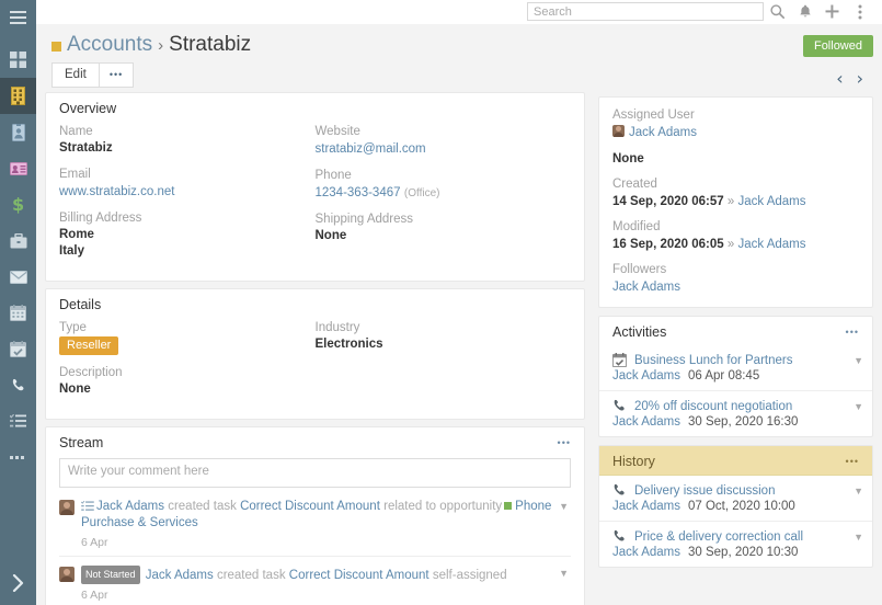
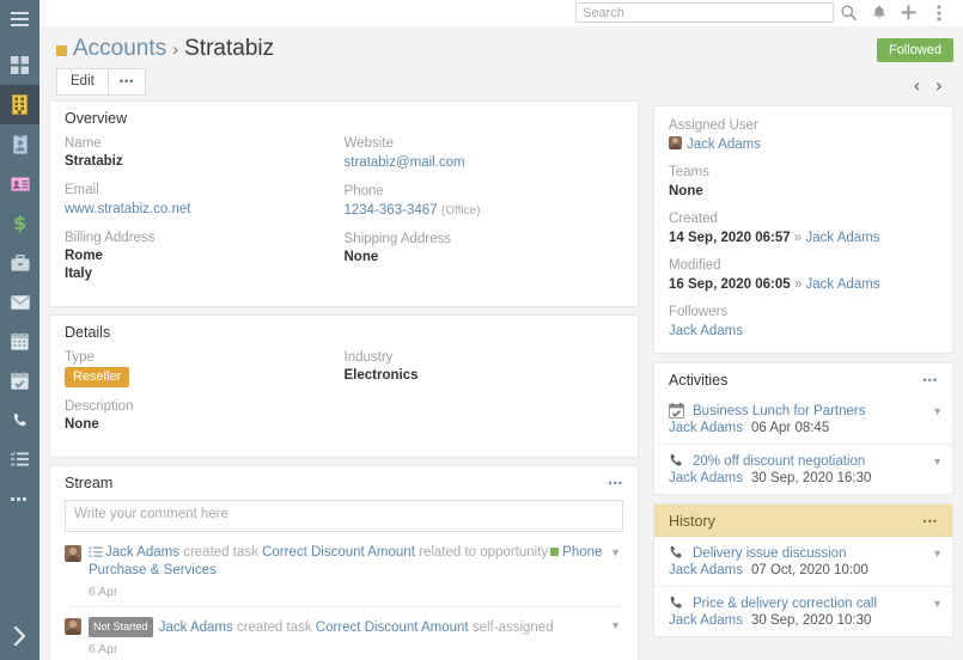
  $
  Search
  Accounts
  ›
  Stratabiz
  Edit
  •••
  Overview
  Name
  Stratabiz
  Email
  www.stratabiz.co.net
  Billing Address
  Rome
  Italy
  Website
  stratabiz@mail.com
  Phone
  1234-363-3467 (Office)
  Shipping Address
  None
  Details
  Type
  Reseller
  Description
  None
  Industry
  Electronics
  Stream
  •••
  Write your comment here
  Jack Adams created task Correct Discount Amount related to opportunity Phone Purchase & Services
  6 Apr
  ▼
  Not Started Jack Adams created task Correct Discount Amount self-assigned
  6 Apr
  ▼
  Followed
  ‹
  ›
  Assigned User
  Jack Adams
+ Teams
  None
  Created
  14 Sep, 2020 06:57 » Jack Adams
  Modified
  16 Sep, 2020 06:05 » Jack Adams
  Followers
  Jack Adams
  Activities
  •••
  Business Lunch for Partners
  Jack Adams 06 Apr 08:45
  ▼
  20% off discount negotiation
  Jack Adams 30 Sep, 2020 16:30
  ▼
  History
  •••
  Delivery issue discussion
  Jack Adams 07 Oct, 2020 10:00
  ▼
  Price & delivery correction call
  Jack Adams 30 Sep, 2020 10:30
  ▼
